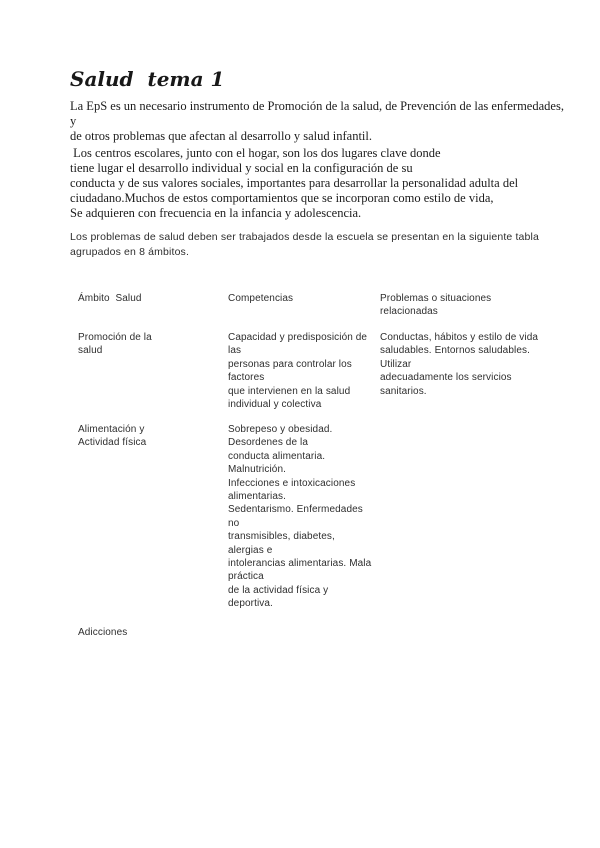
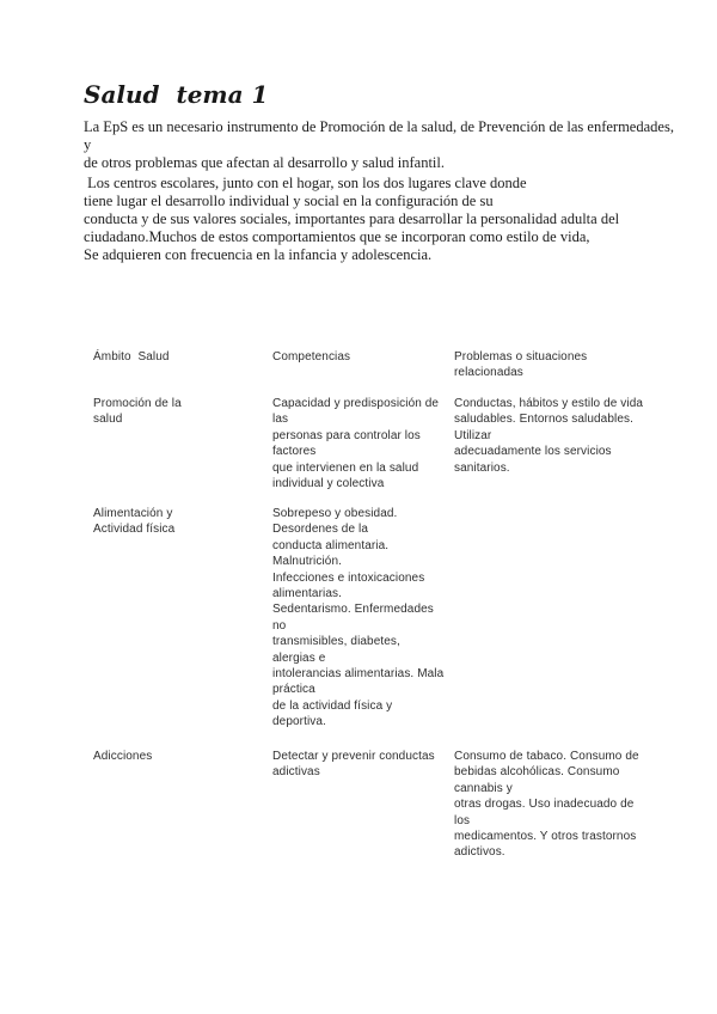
  Salud tema 1
  La EpS es un necesario instrumento de Promoción de la salud, de Prevención de las enfermedades, y
  de otros problemas que afectan al desarrollo y salud infantil.
  Los centros escolares, junto con el hogar, son los dos lugares clave donde
  tiene lugar el desarrollo individual y social en la configuración de su
  conducta y de sus valores sociales, importantes para desarrollar la personalidad adulta del
  ciudadano.Muchos de estos comportamientos que se incorporan como estilo de vida,
  Se adquieren con frecuencia en la infancia y adolescencia.
- Los problemas de salud deben ser trabajados desde la escuela se presentan en la siguiente tabla
- agrupados en 8 ámbitos.
  Ámbito Salud
  Competencias
  Problemas o situaciones
  relacionadas
  Promoción de la
  salud
  Capacidad y predisposición de las
  personas para controlar los
  factores
  que intervienen en la salud
  individual y colectiva
  Conductas, hábitos y estilo de vida
  saludables. Entornos saludables.
  Utilizar
  adecuadamente los servicios
  sanitarios.
  Alimentación y
  Actividad física
  Sobrepeso y obesidad.
  Desordenes de la
  conducta alimentaria. Malnutrición.
  Infecciones e intoxicaciones
  alimentarias.
  Sedentarismo. Enfermedades no
  transmisibles, diabetes, alergias e
  intolerancias alimentarias. Mala
  práctica
  de la actividad física y deportiva.
  Adicciones
+ Detectar y prevenir conductas
+ adictivas
+ Consumo de tabaco. Consumo de
+ bebidas alcohólicas. Consumo
+ cannabis y
+ otras drogas. Uso inadecuado de
+ los
+ medicamentos. Y otros trastornos
+ adictivos.
